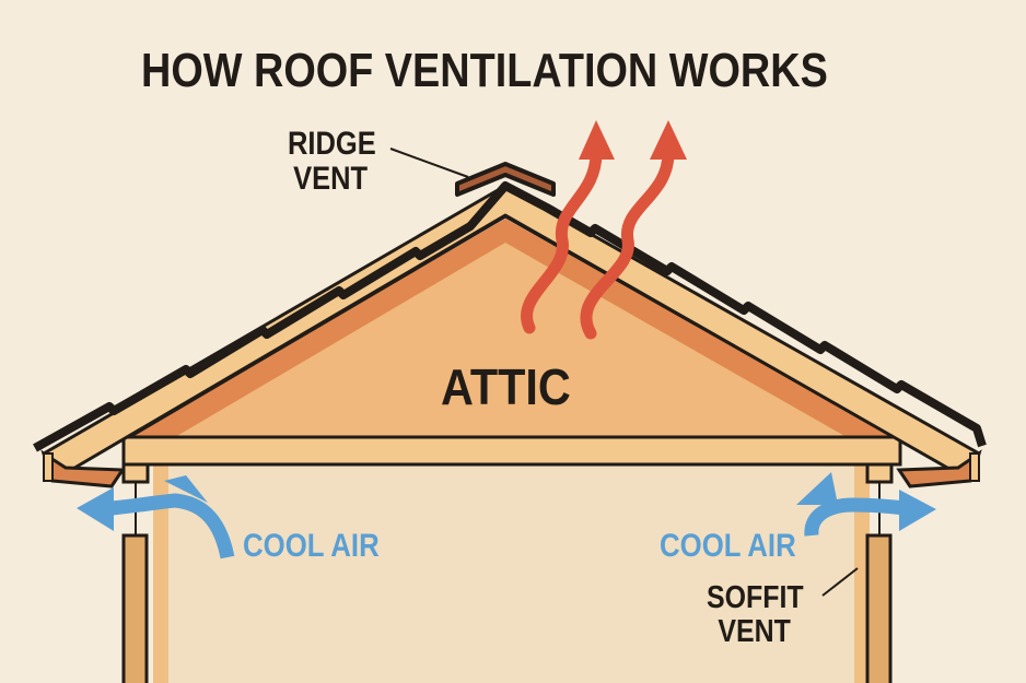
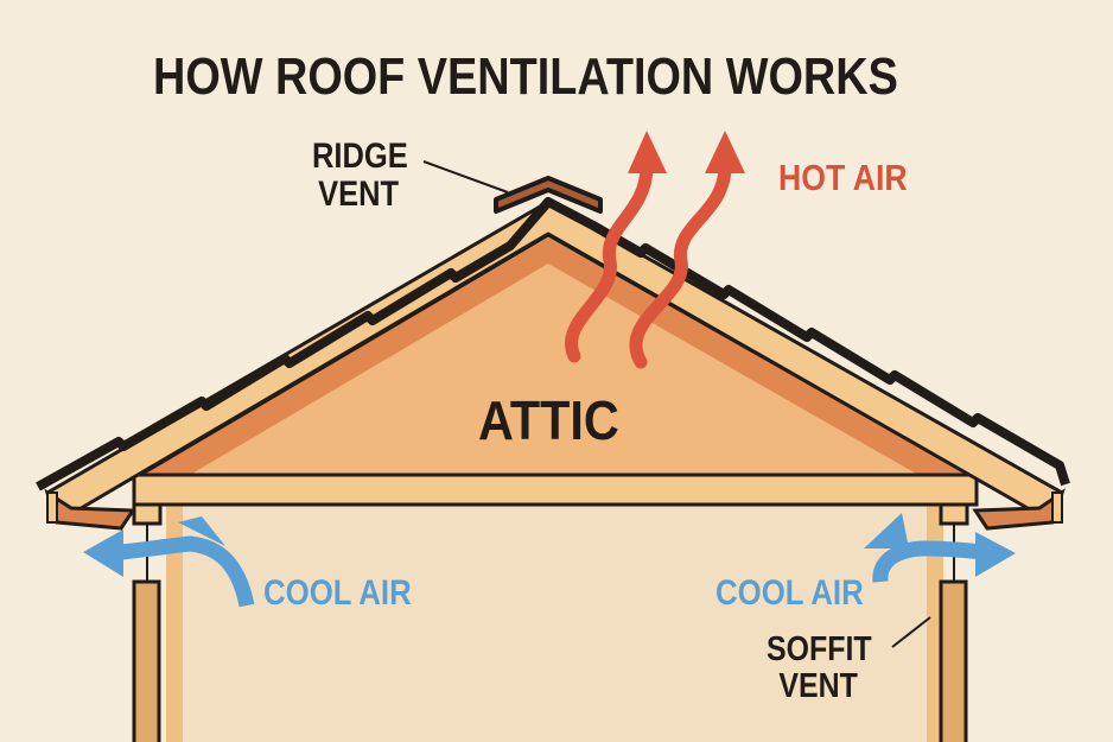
  HOW ROOF VENTILATION WORKS
  RIDGE
  VENT
+ HOT AIR
  ATTIC
  COOL AIR
  COOL AIR
  SOFFIT
  VENT
